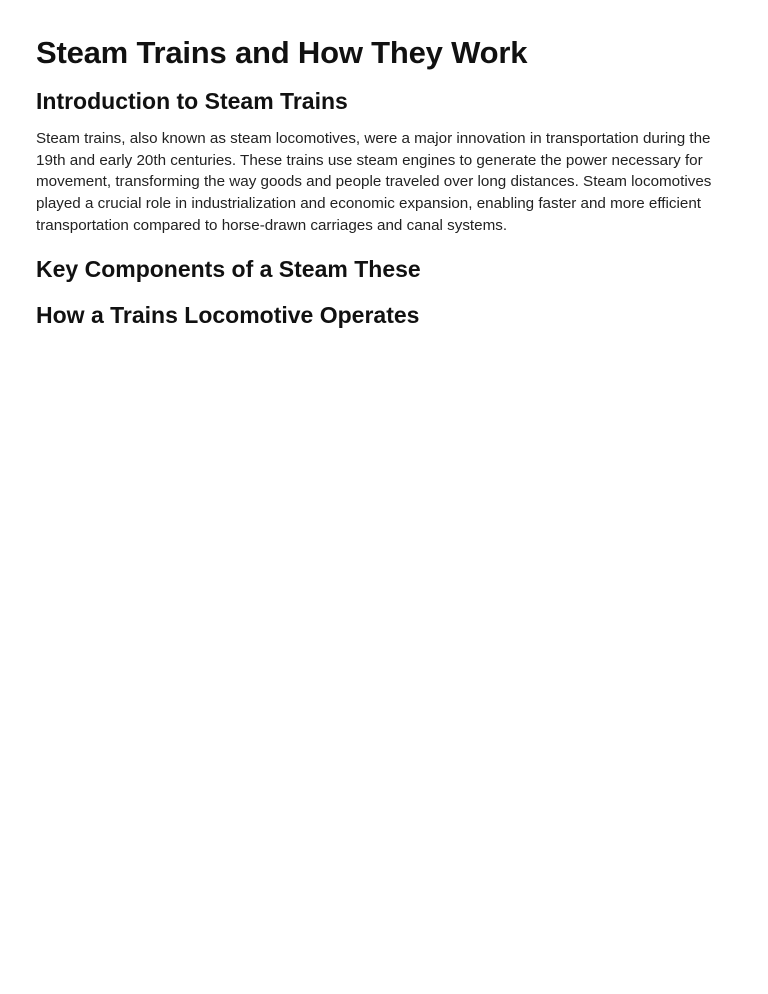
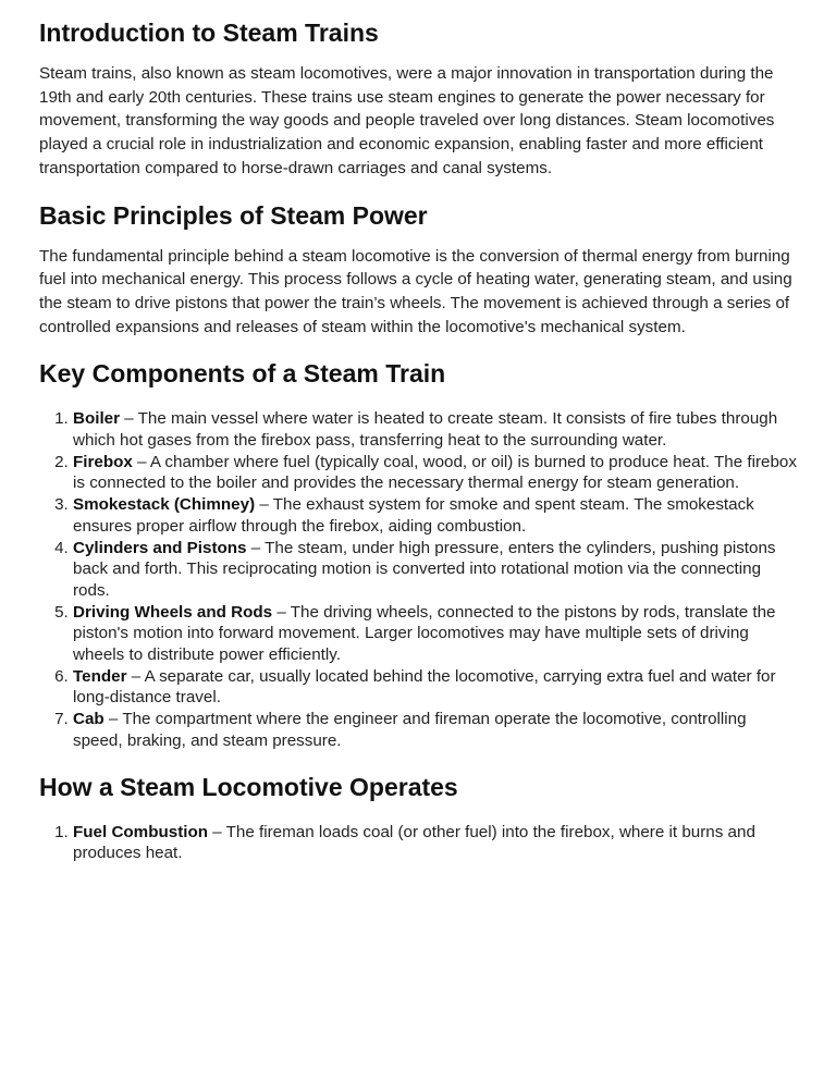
- Steam Trains and How They Work
  Introduction to Steam Trains
  Steam trains, also known as steam locomotives, were a major innovation in transportation during the 19th and early 20th centuries. These trains use steam engines to generate the power necessary for movement, transforming the way goods and people traveled over long distances. Steam locomotives played a crucial role in industrialization and economic expansion, enabling faster and more efficient transportation compared to horse-drawn carriages and canal systems.
+ Basic Principles of Steam Power
+ The fundamental principle behind a steam locomotive is the conversion of thermal energy from burning fuel into mechanical energy. This process follows a cycle of heating water, generating steam, and using the steam to drive pistons that power the train’s wheels. The movement is achieved through a series of controlled expansions and releases of steam within the locomotive's mechanical system.
- Key Components of a Steam These
+ Key Components of a Steam Train
+ Boiler – The main vessel where water is heated to create steam. It consists of fire tubes through which hot gases from the firebox pass, transferring heat to the surrounding water.
+ Firebox – A chamber where fuel (typically coal, wood, or oil) is burned to produce heat. The firebox is connected to the boiler and provides the necessary thermal energy for steam generation.
+ Smokestack (Chimney) – The exhaust system for smoke and spent steam. The smokestack ensures proper airflow through the firebox, aiding combustion.
+ Cylinders and Pistons – The steam, under high pressure, enters the cylinders, pushing pistons back and forth. This reciprocating motion is converted into rotational motion via the connecting rods.
+ Driving Wheels and Rods – The driving wheels, connected to the pistons by rods, translate the piston's motion into forward movement. Larger locomotives may have multiple sets of driving wheels to distribute power efficiently.
+ Tender – A separate car, usually located behind the locomotive, carrying extra fuel and water for long-distance travel.
+ Cab – The compartment where the engineer and fireman operate the locomotive, controlling speed, braking, and steam pressure.
- How a Trains Locomotive Operates
+ How a Steam Locomotive Operates
+ Fuel Combustion – The fireman loads coal (or other fuel) into the firebox, where it burns and produces heat.
